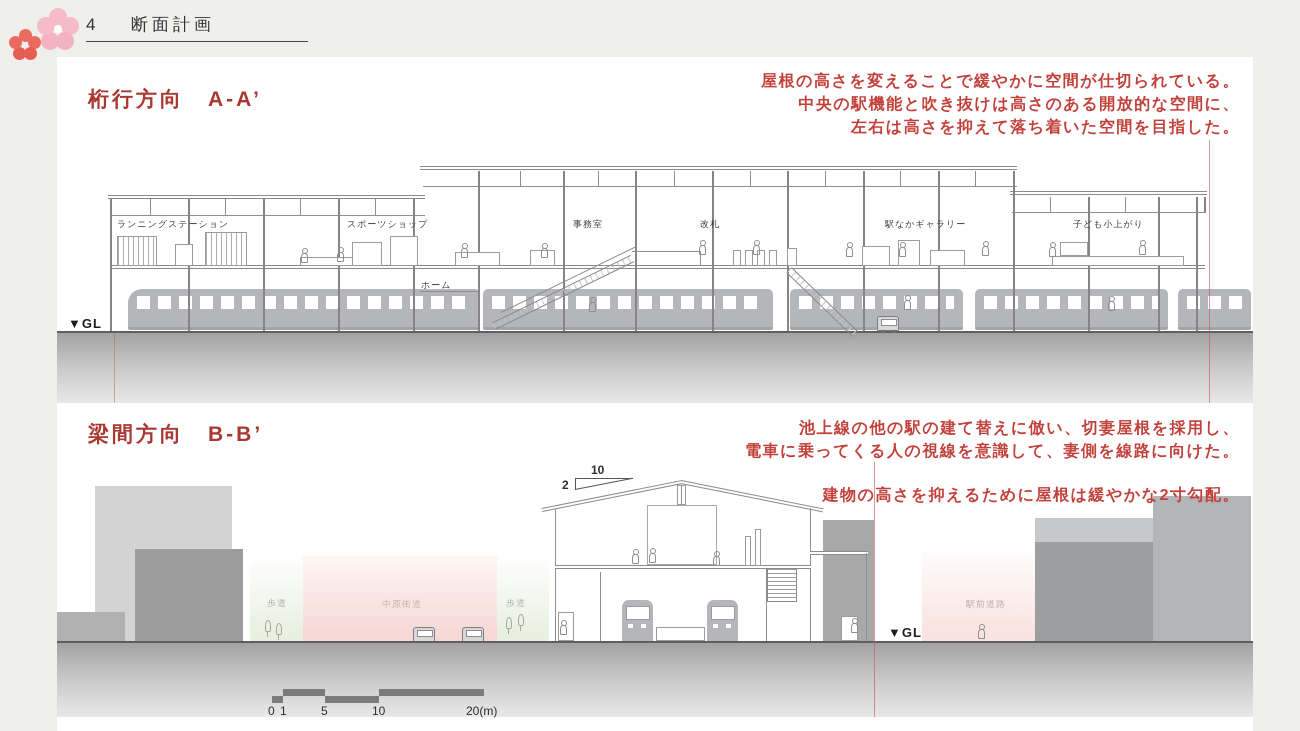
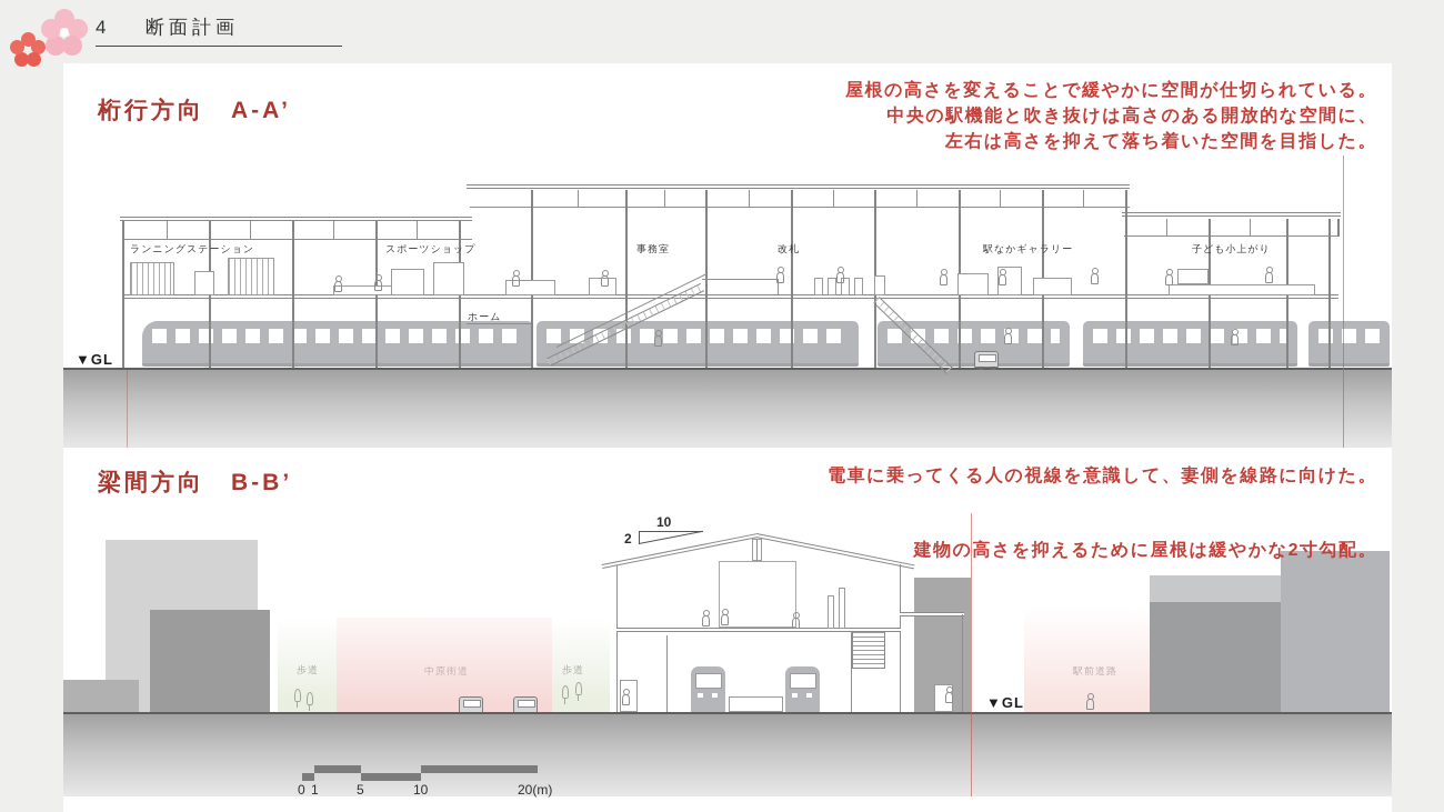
  4 断面計画
  桁行方向 A-A’
  屋根の高さを変えることで緩やかに空間が仕切られている。
  中央の駅機能と吹き抜けは高さのある開放的な空間に、
  左右は高さを抑えて落ち着いた空間を目指した。
  ▼GL
  ランニングステーション
  スポーツショップ
  事務室
  改札
  駅なかギャラリー
  子ども小上がり
  ホーム
  梁間方向 B-B’
- 池上線の他の駅の建て替えに倣い、切妻屋根を採用し、
  電車に乗ってくる人の視線を意識して、妻側を線路に向けた。
  建物の高さを抑えるために屋根は緩やかな2寸勾配。
  10
  2
  ▼GL
  0
  1
  5
  10
  20(m)
